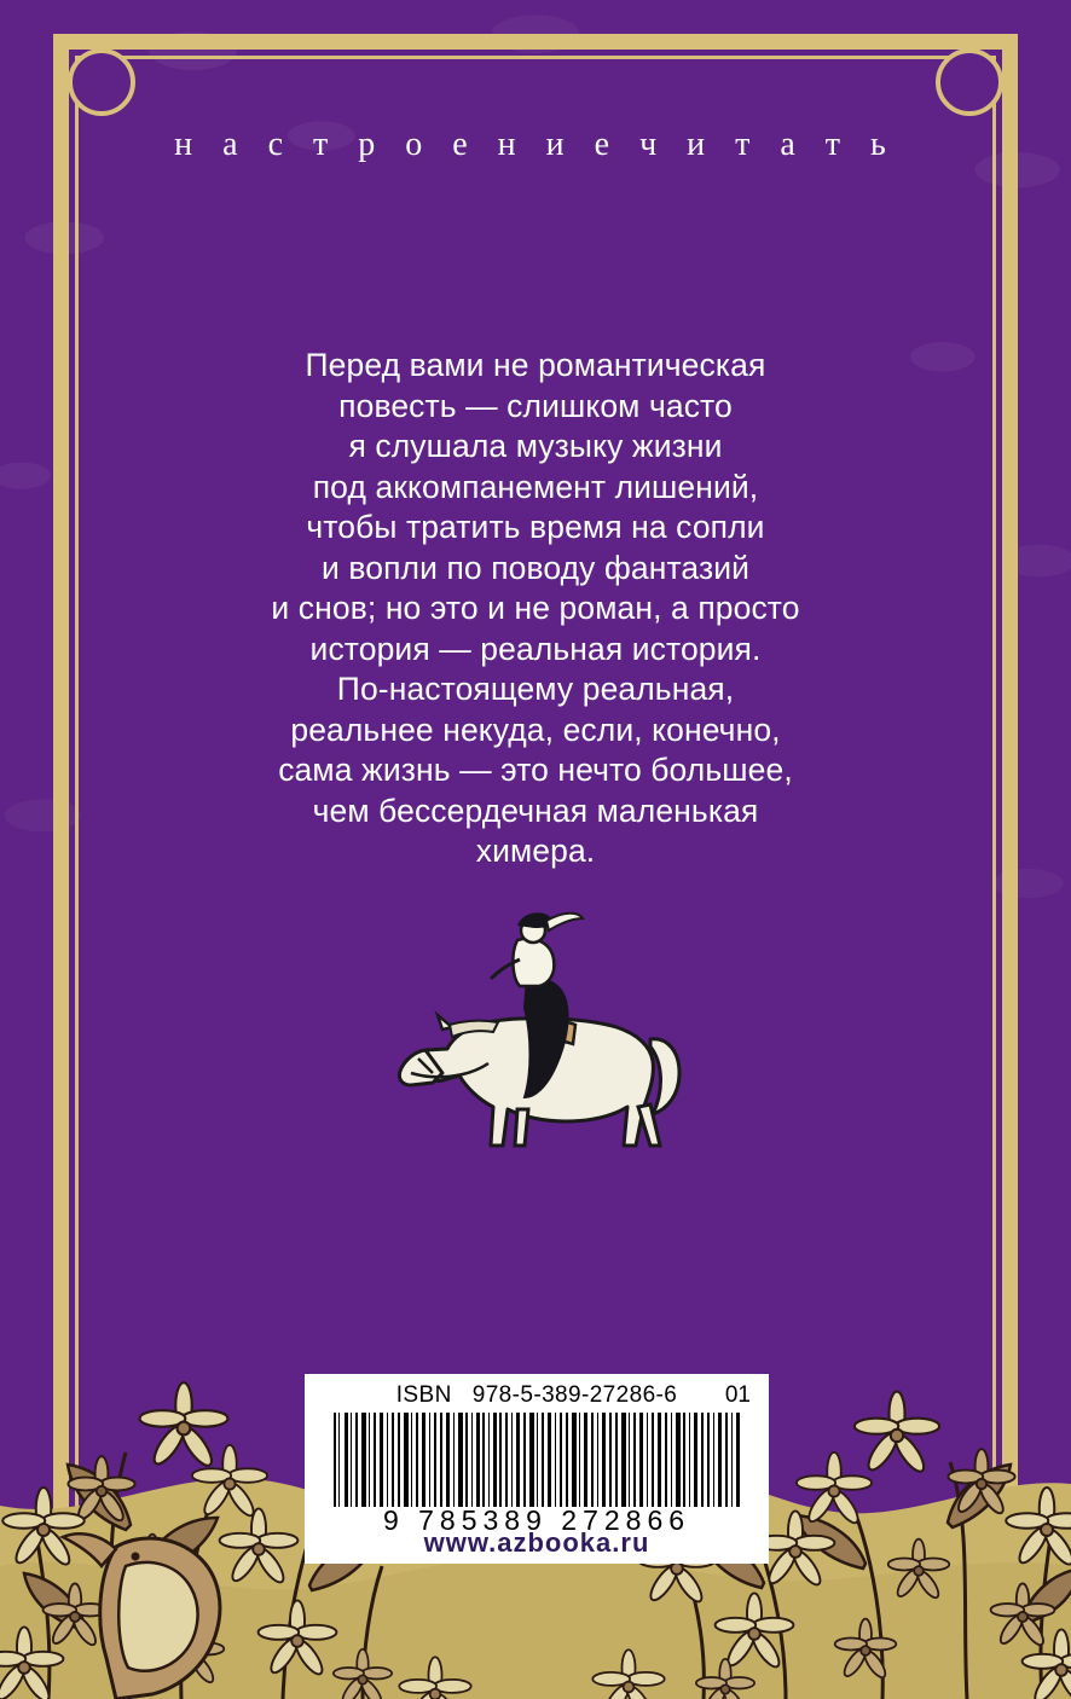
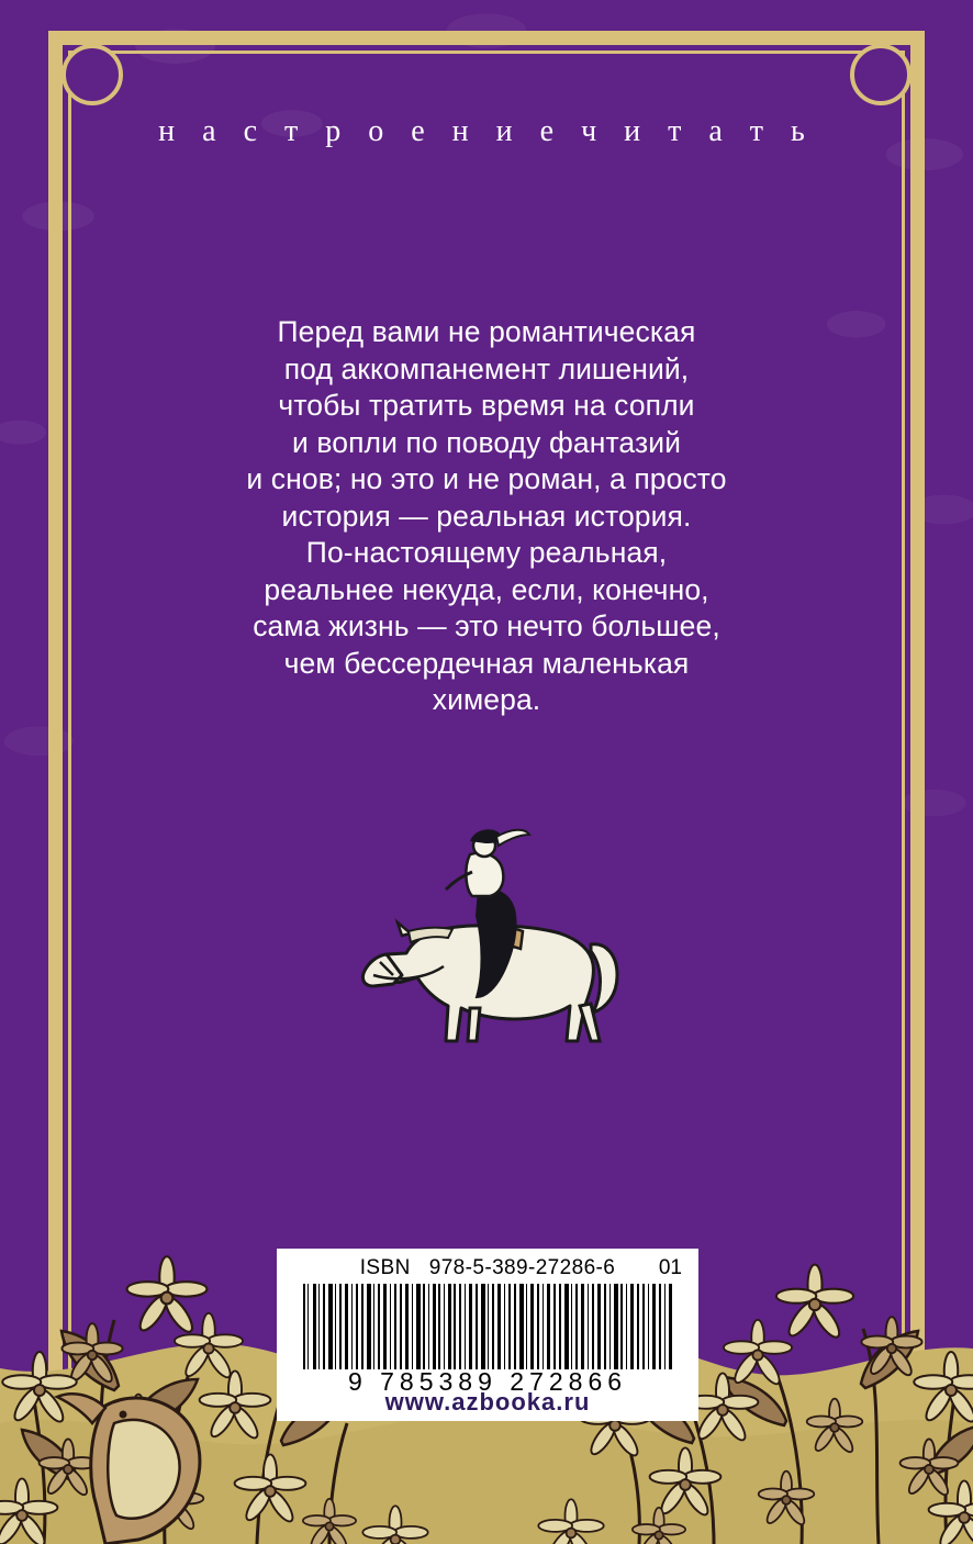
  н а с т р о е н и е ч и т а т ь
  Перед вами не романтическая
- повесть — слишком часто
- я слушала музыку жизни
  под аккомпанемент лишений,
  чтобы тратить время на сопли
  и вопли по поводу фантазий
  и снов; но это и не роман, а просто
  история — реальная история.
  По-настоящему реальная,
  реальнее некуда, если, конечно,
  сама жизнь — это нечто большее,
  чем бессердечная маленькая
  химера.
  ISBN 978-5-389-27286-6
  01
  9 785389 272866
  www.azbooka.ru
